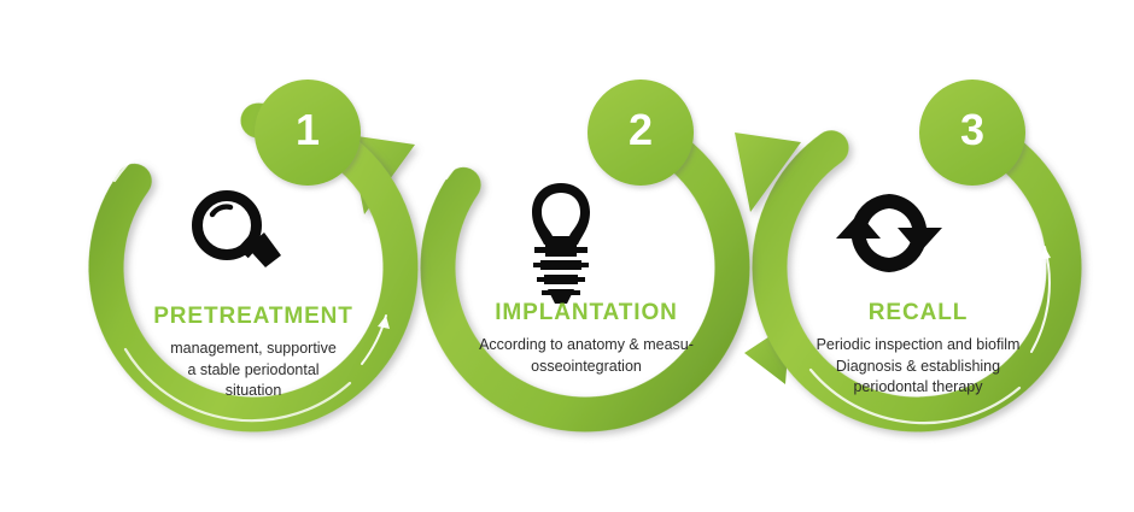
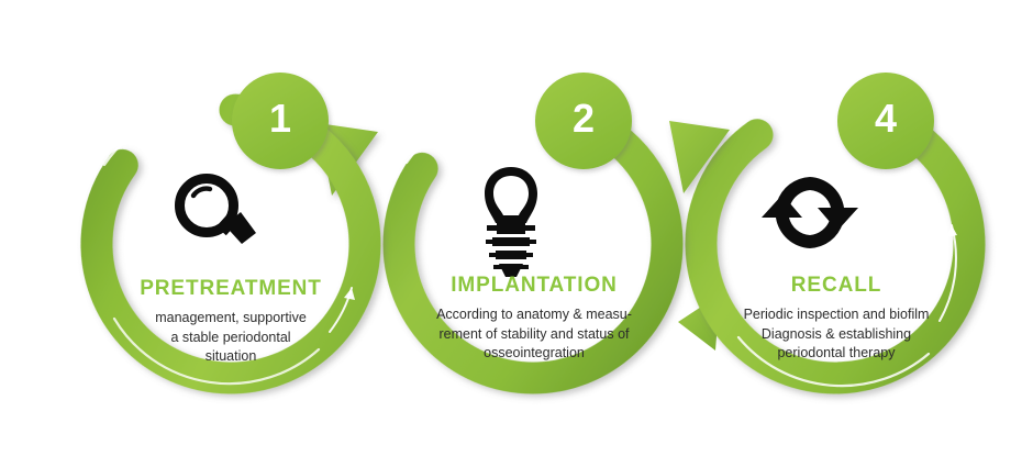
  1
  2
- 3
+ 4
  PRETREATMENT
  management, supportive
  a stable periodontal
  situation
  IMPLANTATION
  According to anatomy & measu-
+ rement of stability and status of
  osseointegration
  RECALL
  Periodic inspection and biofilm
  Diagnosis & establishing
  periodontal therapy
